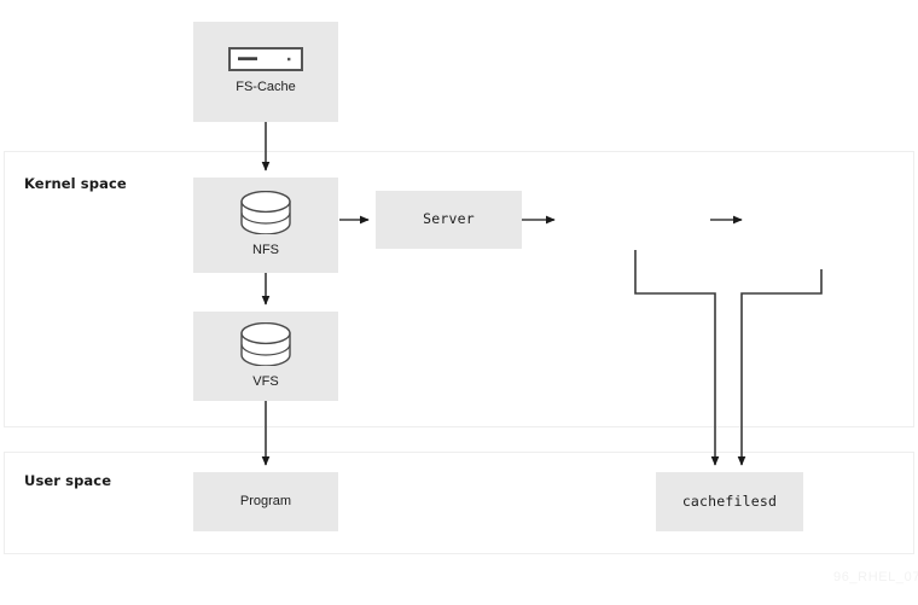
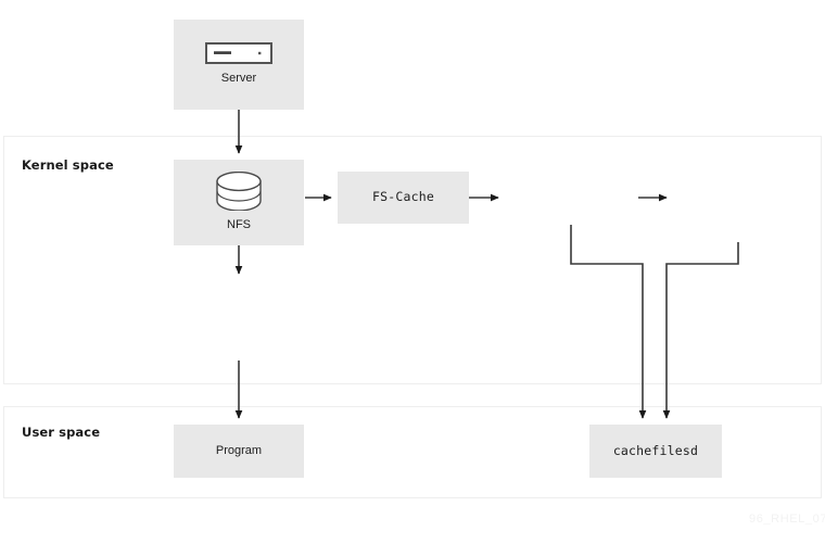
  Kernel space
  User space
- FS-Cache
+ Server
  NFS
- Server
+ FS-Cache
- VFS
  Program
  cachefilesd
